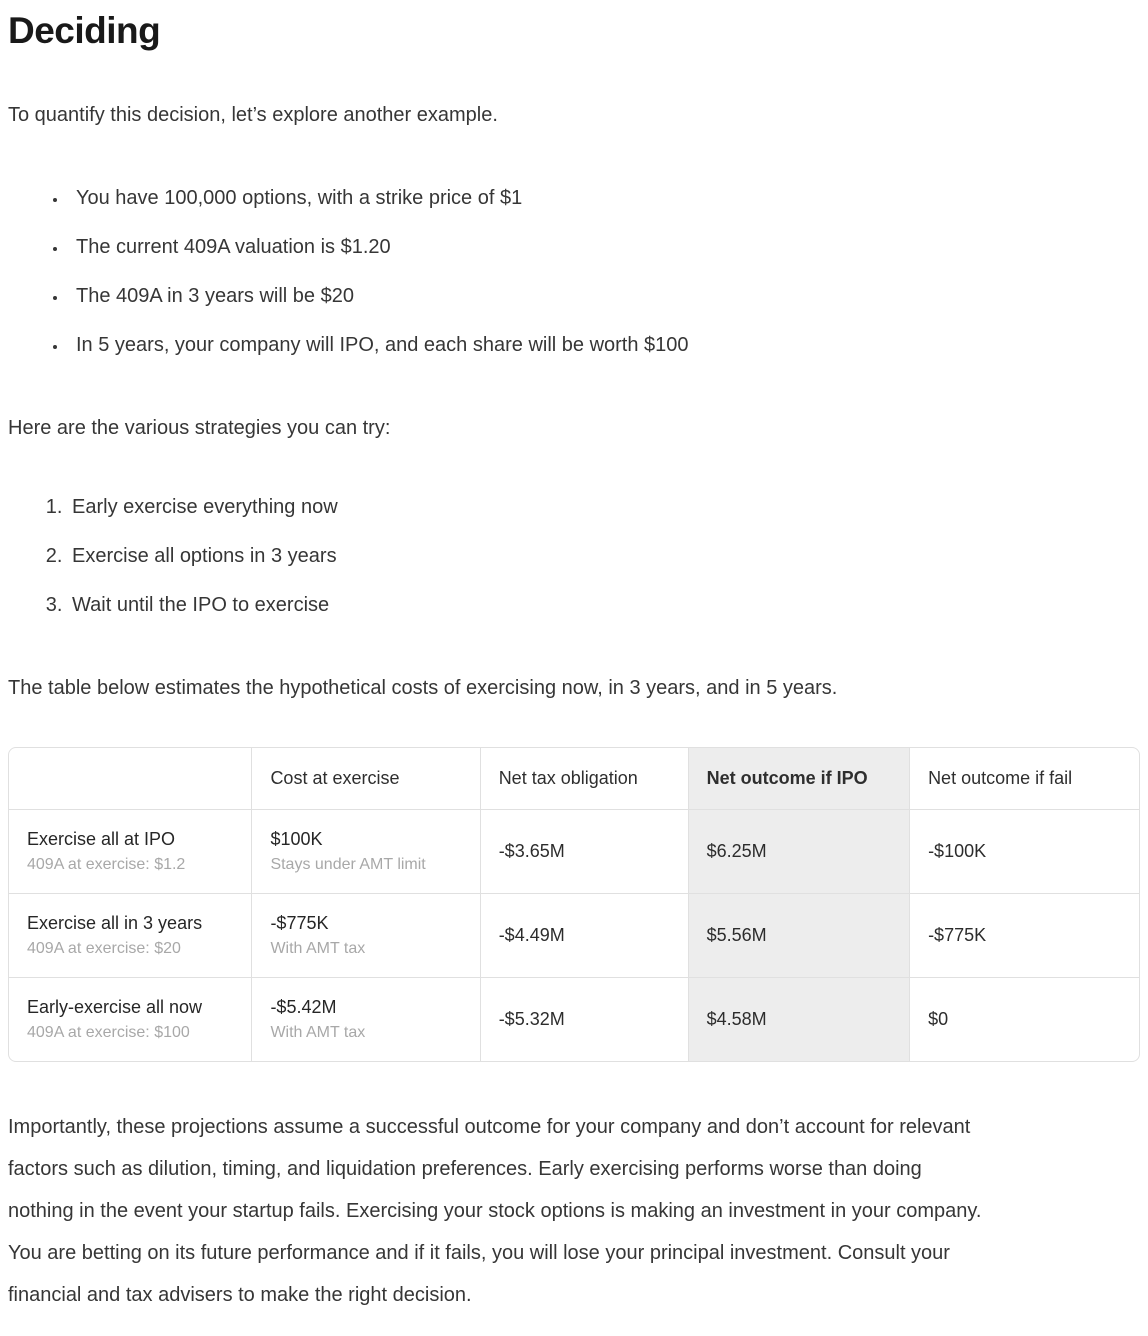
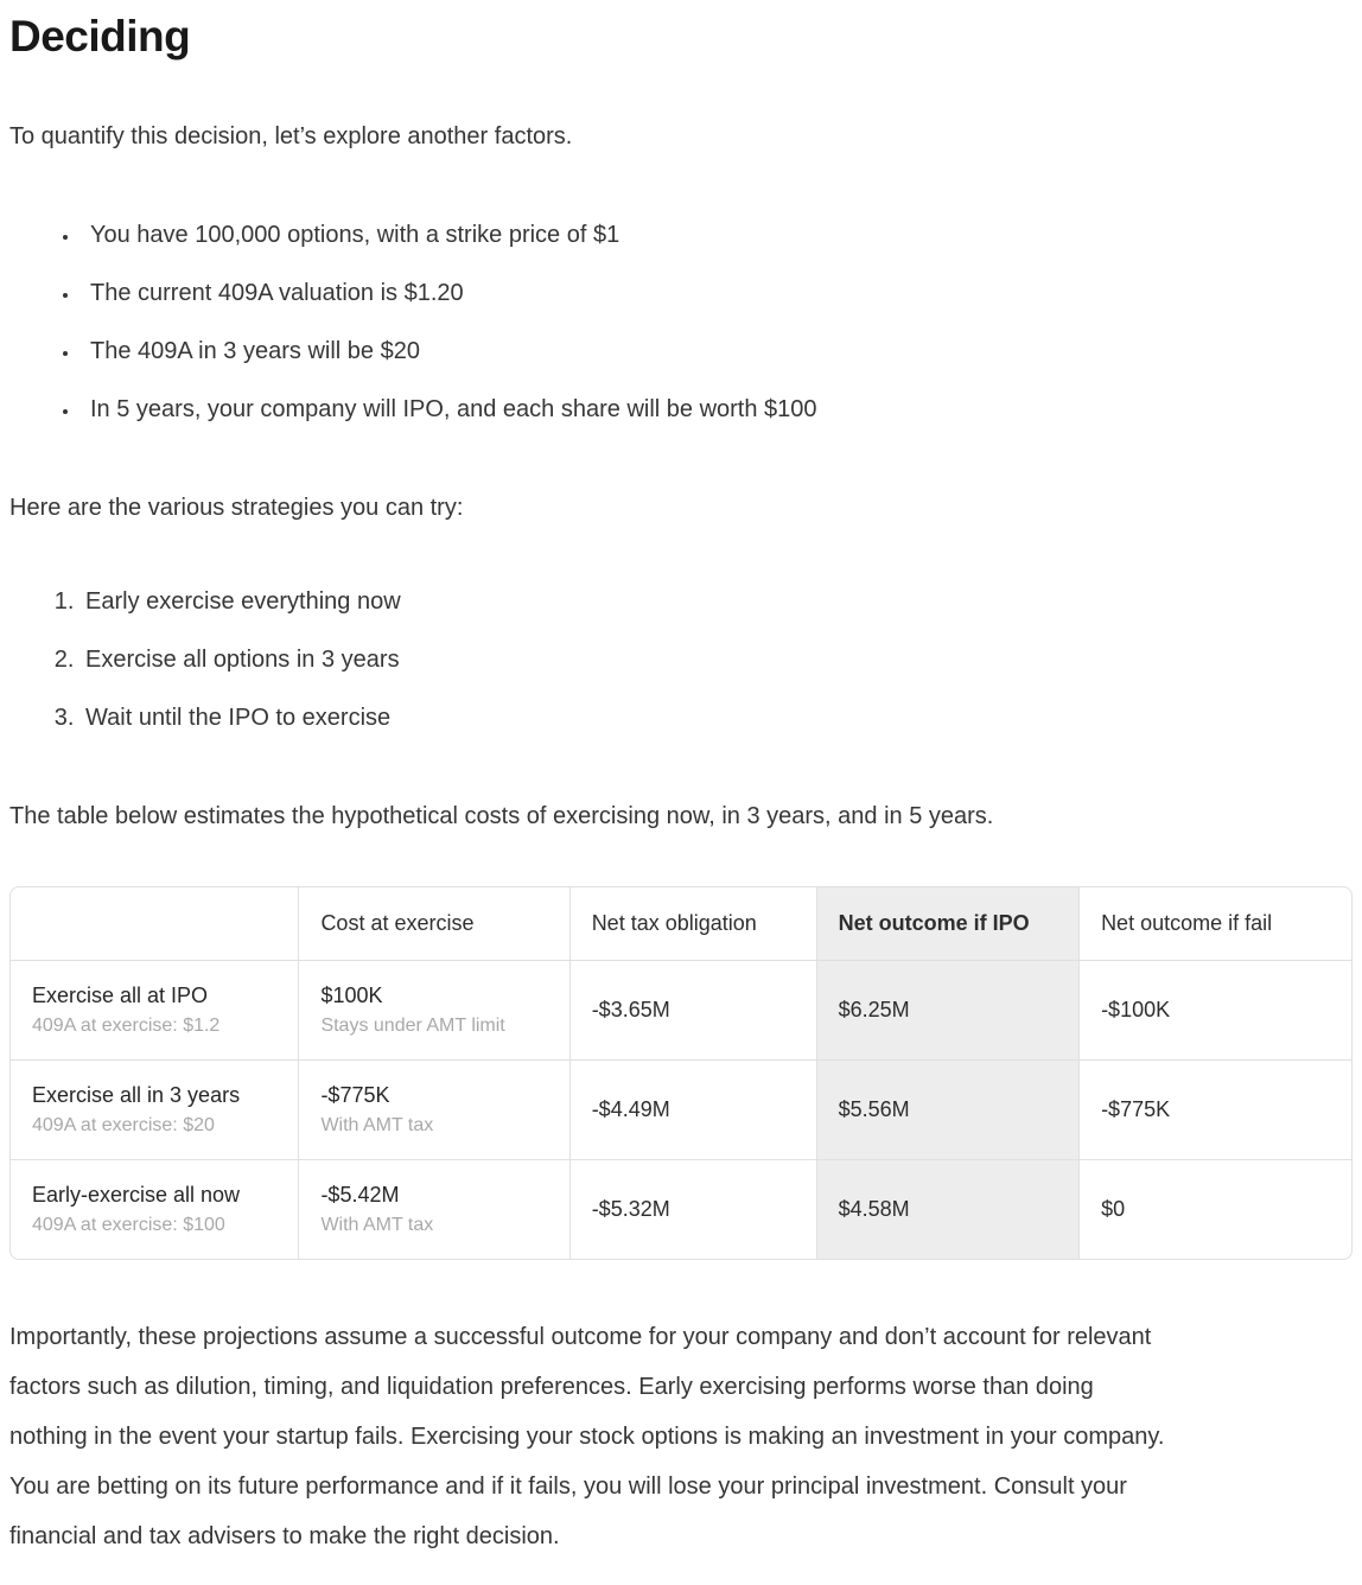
  Deciding
- To quantify this decision, let’s explore another example.
+ To quantify this decision, let’s explore another factors.
  You have 100,000 options, with a strike price of $1
  The current 409A valuation is $1.20
  The 409A in 3 years will be $20
  In 5 years, your company will IPO, and each share will be worth $100
  Here are the various strategies you can try:
  Early exercise everything now
  Exercise all options in 3 years
  Wait until the IPO to exercise
  The table below estimates the hypothetical costs of exercising now, in 3 years, and in 5 years.
  	Cost at exercise	Net tax obligation	Net outcome if IPO	Net outcome if fail
  Exercise all at IPO 409A at exercise: $1.2	$100K Stays under AMT limit	-$3.65M	$6.25M	-$100K
  Exercise all in 3 years 409A at exercise: $20	-$775K With AMT tax	-$4.49M	$5.56M	-$775K
  Early-exercise all now 409A at exercise: $100	-$5.42M With AMT tax	-$5.32M	$4.58M	$0
  Importantly, these projections assume a successful outcome for your company and don’t account for relevant factors such as dilution, timing, and liquidation preferences. Early exercising performs worse than doing nothing in the event your startup fails. Exercising your stock options is making an investment in your company. You are betting on its future performance and if it fails, you will lose your principal investment. Consult your financial and tax advisers to make the right decision.
